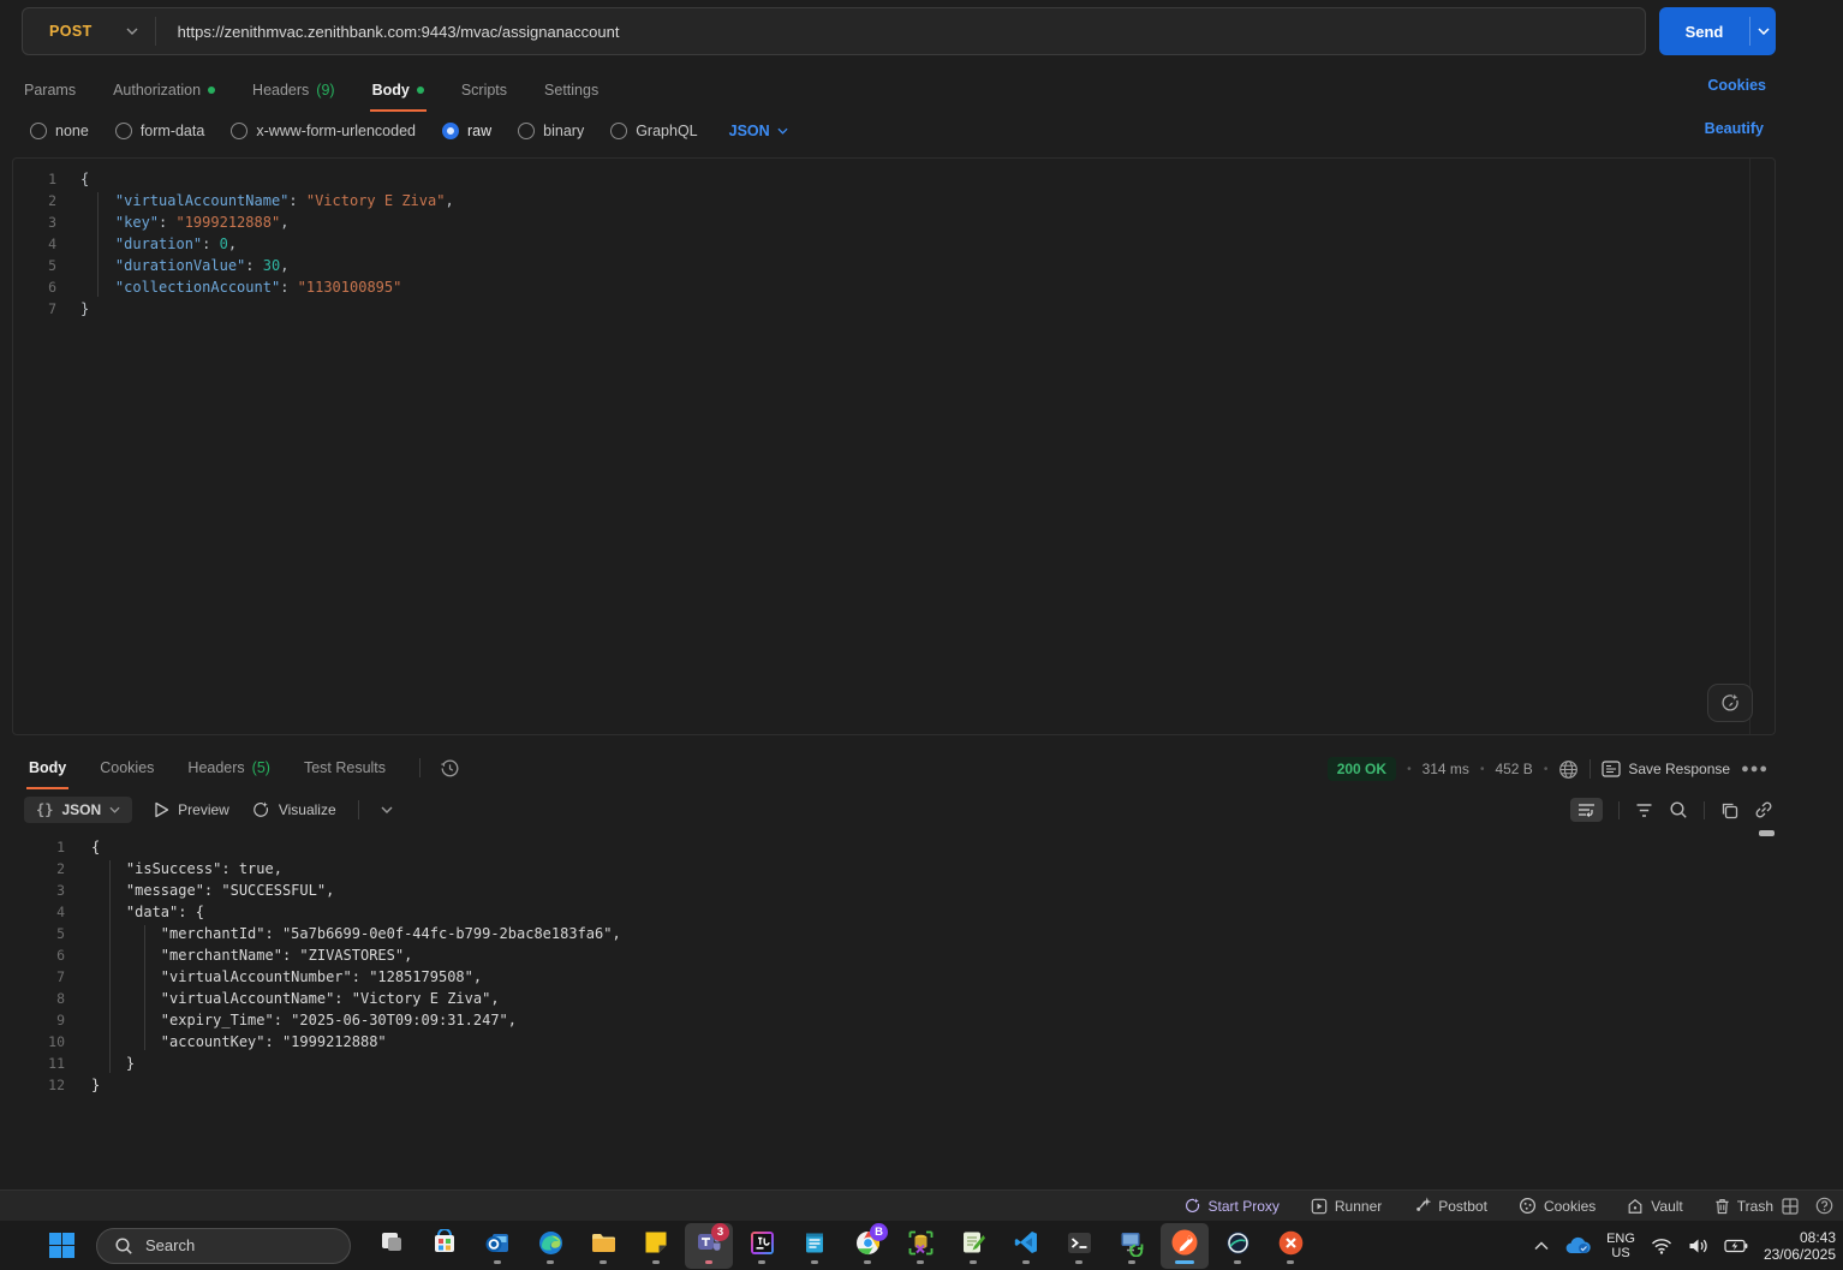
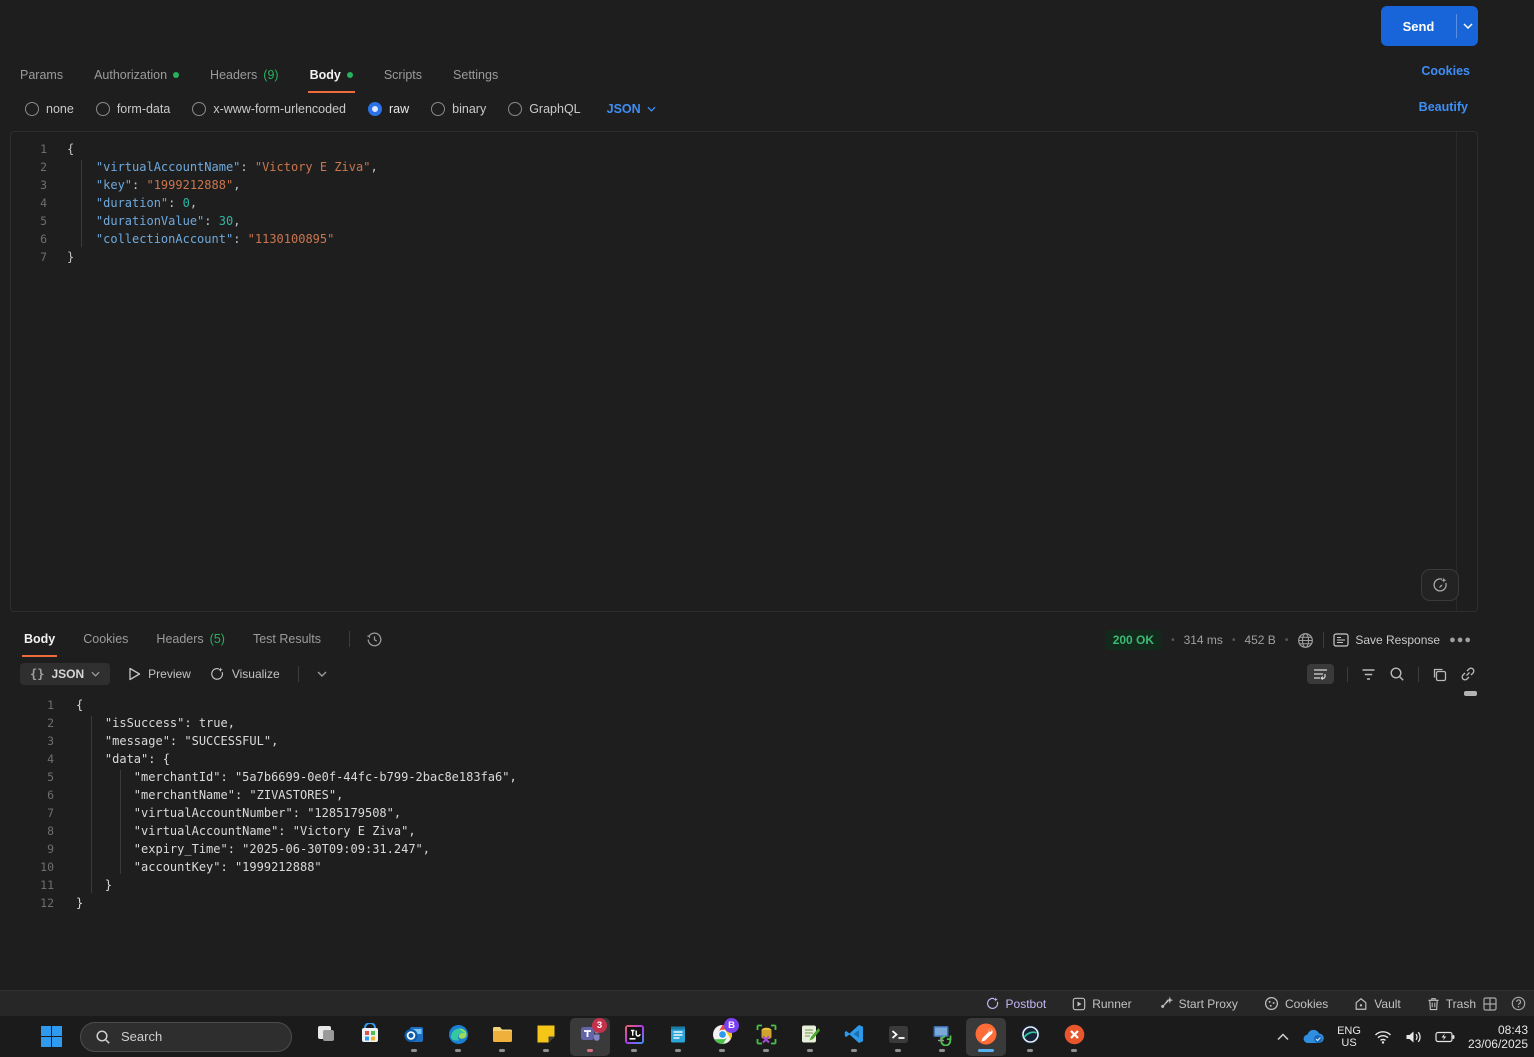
- POST
- https://zenithmvac.zenithbank.com:9443/mvac/assignanaccount
  Send
  Params
  Authorization
  Headers
  (9)
  Body
  Scripts
  Settings
  Cookies
  none
  form-data
  x-www-form-urlencoded
  raw
  binary
  GraphQL
  JSON
  Beautify
  1
  {
  2
  "virtualAccountName": "Victory E Ziva",
  3
  "key": "1999212888",
  4
  "duration": 0,
  5
  "durationValue": 30,
  6
  "collectionAccount": "1130100895"
  7
  }
  Body
  Cookies
  Headers
  (5)
  Test Results
  200 OK
  •
  314 ms
  •
  452 B
  •
  Save Response
  ●●●
  {}
  JSON
  Preview
  Visualize
  1
  {
  2
  "isSuccess": true,
  3
  "message": "SUCCESSFUL",
  4
  "data": {
  5
  "merchantId": "5a7b6699-0e0f-44fc-b799-2bac8e183fa6",
  6
  "merchantName": "ZIVASTORES",
  7
  "virtualAccountNumber": "1285179508",
  8
  "virtualAccountName": "Victory E Ziva",
  9
  "expiry_Time": "2025-06-30T09:09:31.247",
  10
  "accountKey": "1999212888"
  11
  }
  12
  }
- Start Proxy
+ Postbot
  Runner
- Postbot
+ Start Proxy
  Cookies
  Vault
  Trash
  Search
  3
  B
  ENG
  US
  08:43
  23/06/2025
